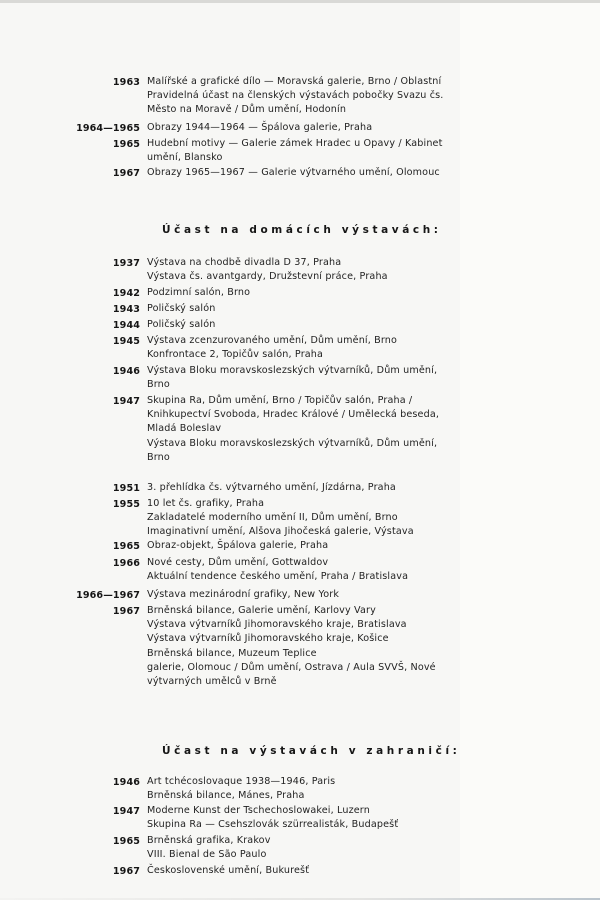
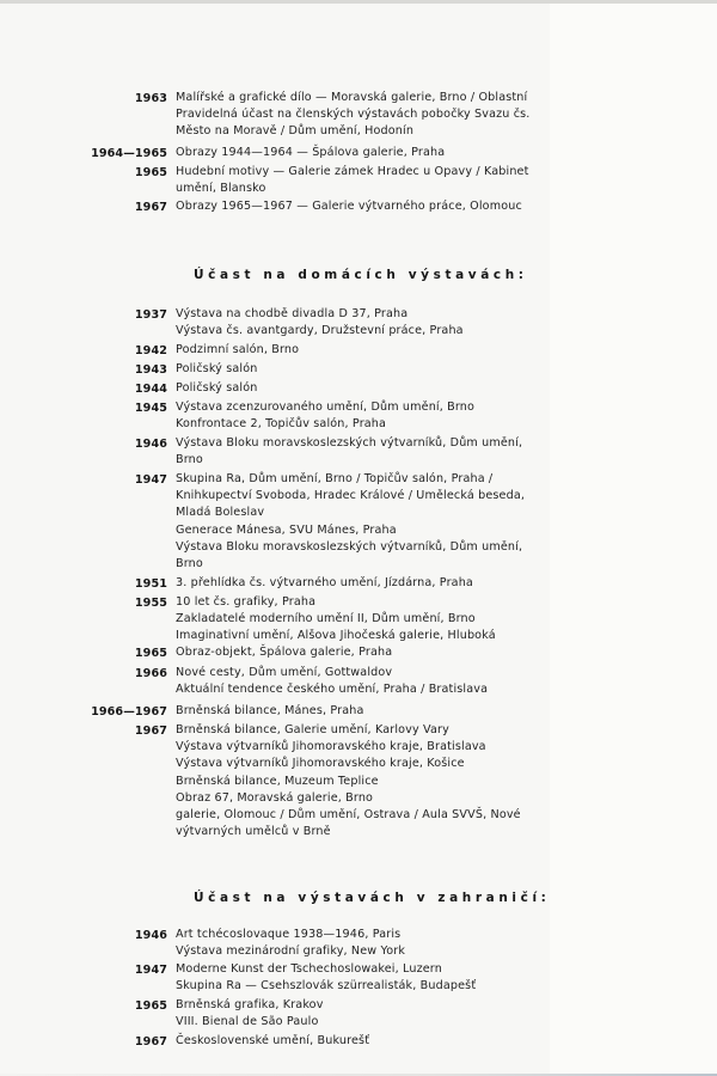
  1963
  Malířské a grafické dílo — Moravská galerie, Brno / Oblastní
  Pravidelná účast na členských výstavách pobočky Svazu čs.
  Město na Moravě / Dům umění, Hodonín
  1964—1965
  Obrazy 1944—1964 — Špálova galerie, Praha
  1965
  Hudební motivy — Galerie zámek Hradec u Opavy / Kabinet
  umění, Blansko
  1967
- Obrazy 1965—1967 — Galerie výtvarného umění, Olomouc
+ Obrazy 1965—1967 — Galerie výtvarného práce, Olomouc
  Účast na domácích výstavách:
  1937
  Výstava na chodbě divadla D 37, Praha
  Výstava čs. avantgardy, Družstevní práce, Praha
  1942
  Podzimní salón, Brno
  1943
  Poličský salón
  1944
  Poličský salón
  1945
  Výstava zcenzurovaného umění, Dům umění, Brno
  Konfrontace 2, Topičův salón, Praha
  1946
  Výstava Bloku moravskoslezských výtvarníků, Dům umění,
  Brno
  1947
  Skupina Ra, Dům umění, Brno / Topičův salón, Praha /
  Knihkupectví Svoboda, Hradec Králové / Umělecká beseda,
  Mladá Boleslav
+ Generace Mánesa, SVU Mánes, Praha
  Výstava Bloku moravskoslezských výtvarníků, Dům umění,
  Brno
  1951
  3. přehlídka čs. výtvarného umění, Jízdárna, Praha
  1955
  10 let čs. grafiky, Praha
  Zakladatelé moderního umění II, Dům umění, Brno
- Imaginativní umění, Alšova Jihočeská galerie, Výstava
+ Imaginativní umění, Alšova Jihočeská galerie, Hluboká
  1965
  Obraz-objekt, Špálova galerie, Praha
  1966
  Nové cesty, Dům umění, Gottwaldov
  Aktuální tendence českého umění, Praha / Bratislava
  1966—1967
- Výstava mezinárodní grafiky, New York
+ Brněnská bilance, Mánes, Praha
  1967
  Brněnská bilance, Galerie umění, Karlovy Vary
  Výstava výtvarníků Jihomoravského kraje, Bratislava
  Výstava výtvarníků Jihomoravského kraje, Košice
  Brněnská bilance, Muzeum Teplice
+ Obraz 67, Moravská galerie, Brno
  galerie, Olomouc / Dům umění, Ostrava / Aula SVVŠ, Nové
  výtvarných umělců v Brně
  Účast na výstavách v zahraničí:
  1946
  Art tchécoslovaque 1938—1946, Paris
- Brněnská bilance, Mánes, Praha
+ Výstava mezinárodní grafiky, New York
  1947
  Moderne Kunst der Tschechoslowakei, Luzern
  Skupina Ra — Csehszlovák szürrealisták, Budapešť
  1965
  Brněnská grafika, Krakov
  VIII. Bienal de São Paulo
  1967
  Československé umění, Bukurešť
